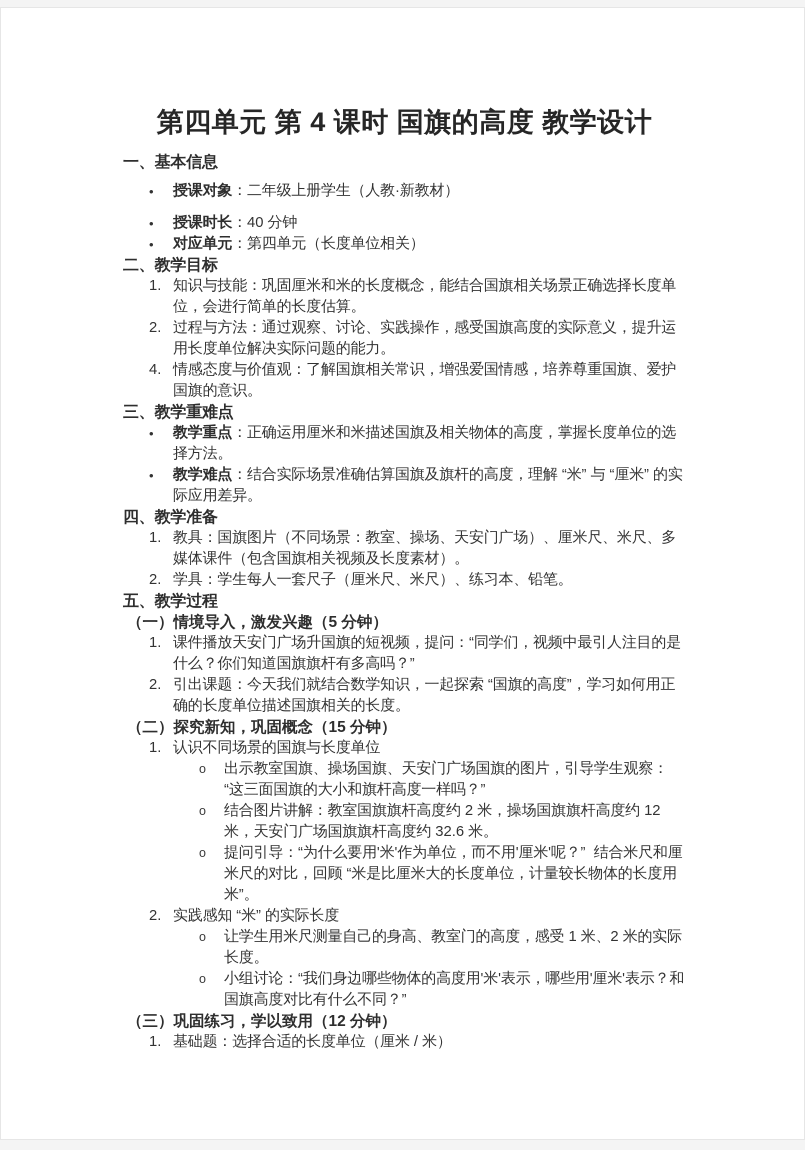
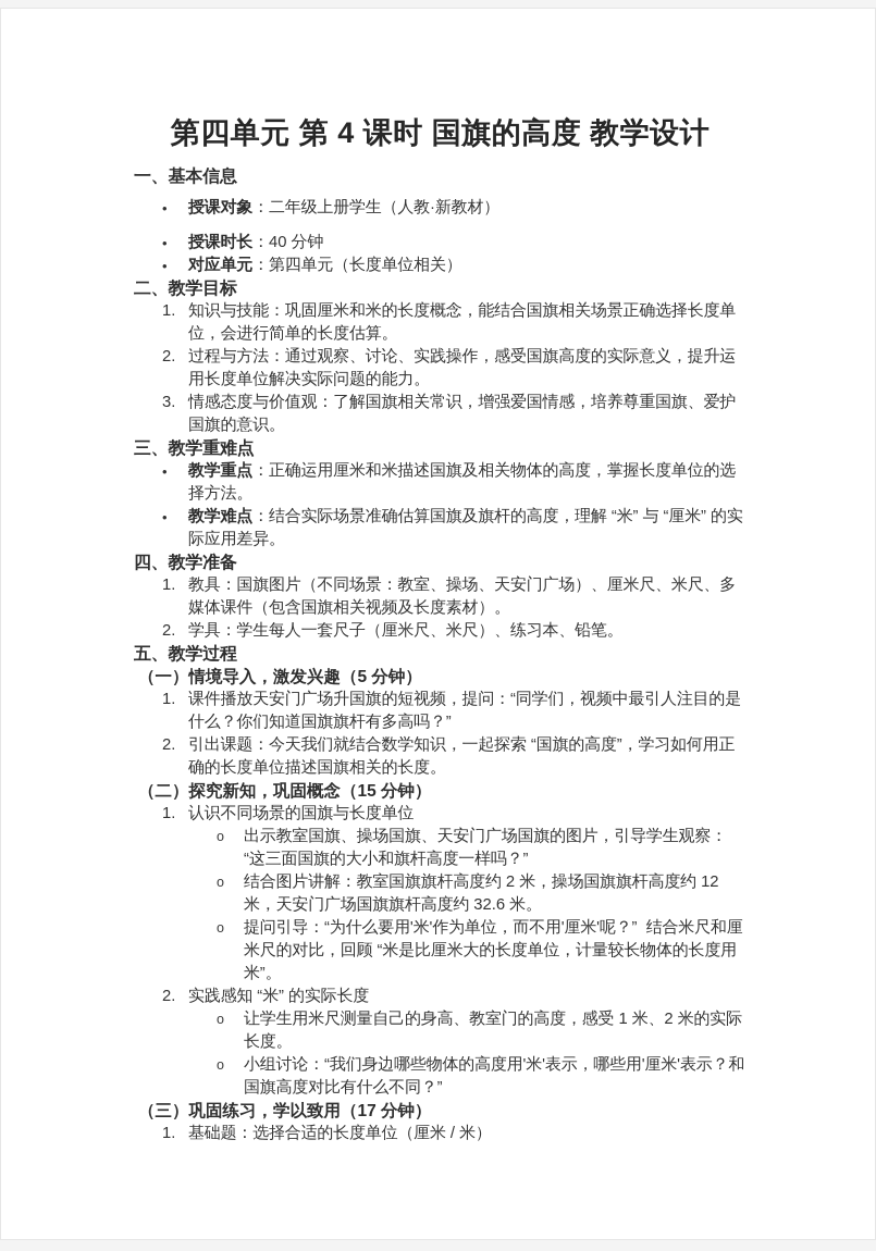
  第四单元 第 4 课时 国旗的高度 教学设计
  一、基本信息
  •
  授课对象：二年级上册学生（人教·新教材）
  •
  授课时长：40 分钟
  •
  对应单元：第四单元（长度单位相关）
  二、教学目标
  1.
  知识与技能：巩固厘米和米的长度概念，能结合国旗相关场景正确选择长度单位，会进行简单的长度估算。
  2.
  过程与方法：通过观察、讨论、实践操作，感受国旗高度的实际意义，提升运用长度单位解决实际问题的能力。
- 4.
+ 3.
  情感态度与价值观：了解国旗相关常识，增强爱国情感，培养尊重国旗、爱护国旗的意识。
  三、教学重难点
  •
  教学重点：正确运用厘米和米描述国旗及相关物体的高度，掌握长度单位的选择方法。
  •
  教学难点：结合实际场景准确估算国旗及旗杆的高度，理解 “米” 与 “厘米” 的实际应用差异。
  四、教学准备
  1.
  教具：国旗图片（不同场景：教室、操场、天安门广场）、厘米尺、米尺、多媒体课件（包含国旗相关视频及长度素材）。
  2.
  学具：学生每人一套尺子（厘米尺、米尺）、练习本、铅笔。
  五、教学过程
  （一）情境导入，激发兴趣（5 分钟）
  1.
  课件播放天安门广场升国旗的短视频，提问：“同学们，视频中最引人注目的是什么？你们知道国旗旗杆有多高吗？”
  2.
  引出课题：今天我们就结合数学知识，一起探索 “国旗的高度”，学习如何用正确的长度单位描述国旗相关的长度。
  （二）探究新知，巩固概念（15 分钟）
  1.
  认识不同场景的国旗与长度单位
  o
  出示教室国旗、操场国旗、天安门广场国旗的图片，引导学生观察：“这三面国旗的大小和旗杆高度一样吗？”
  o
  结合图片讲解：教室国旗旗杆高度约 2 米，操场国旗旗杆高度约 12 米，天安门广场国旗旗杆高度约 32.6 米。
  o
  提问引导：“为什么要用'米'作为单位，而不用'厘米'呢？” 结合米尺和厘米尺的对比，回顾 “米是比厘米大的长度单位，计量较长物体的长度用米”。
  2.
  实践感知 “米” 的实际长度
  o
  让学生用米尺测量自己的身高、教室门的高度，感受 1 米、2 米的实际长度。
  o
  小组讨论：“我们身边哪些物体的高度用'米'表示，哪些用'厘米'表示？和国旗高度对比有什么不同？”
- （三）巩固练习，学以致用（12 分钟）
+ （三）巩固练习，学以致用（17 分钟）
  1.
  基础题：选择合适的长度单位（厘米 / 米）
